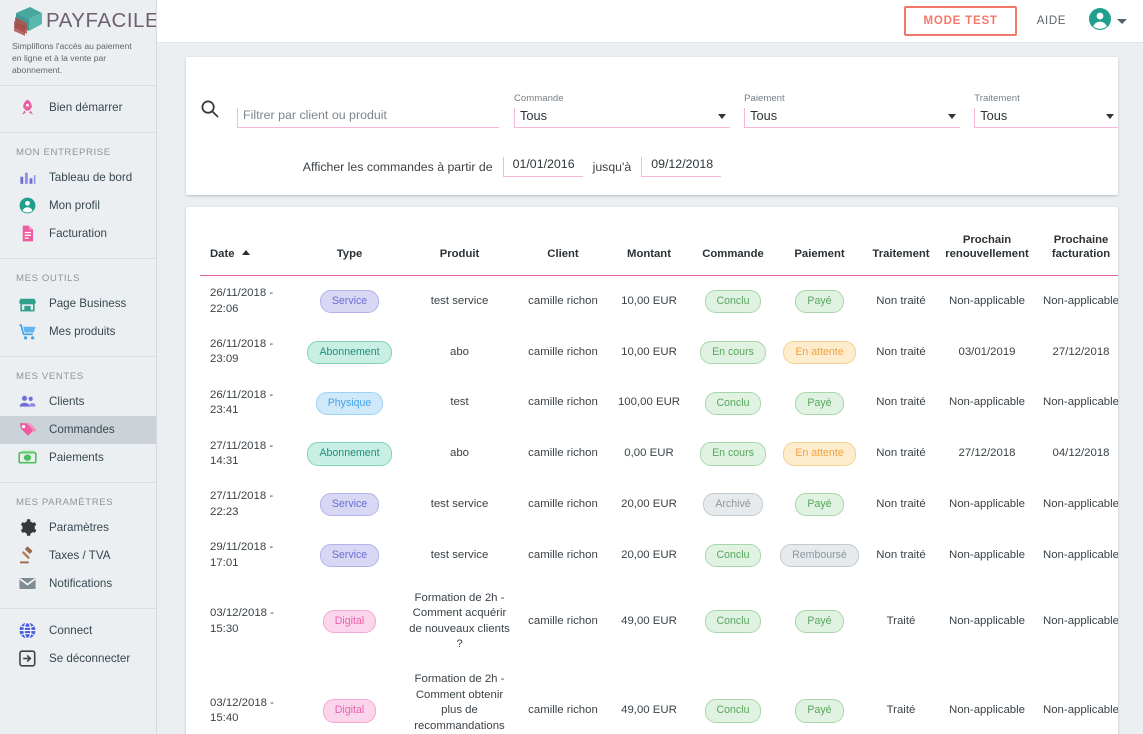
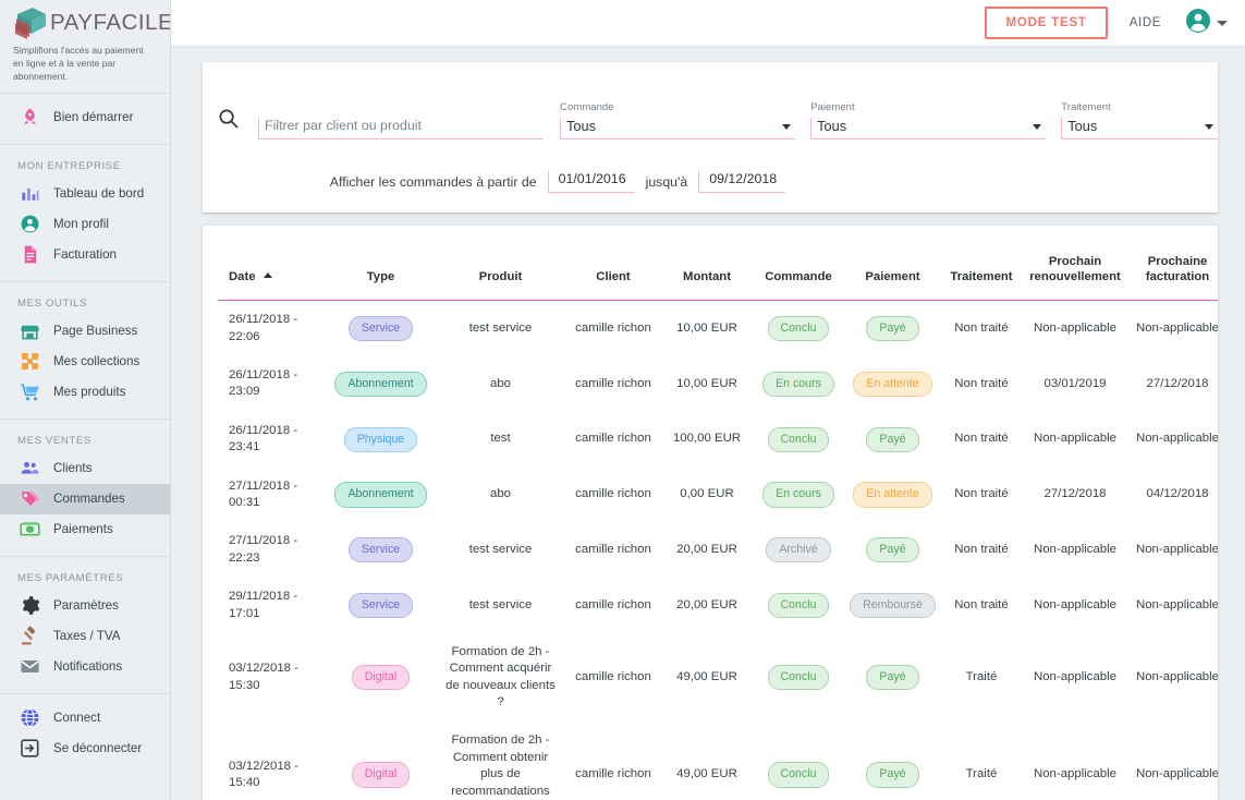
  PAYFACILE
  Simplifions l'accès au paiement en ligne et à la vente par abonnement.
  Bien démarrer
  MON ENTREPRISE
  Tableau de bord
  Mon profil
  Facturation
  MES OUTILS
  Page Business
+ Mes collections
  Mes produits
  MES VENTES
  Clients
  Commandes
  Paiements
  MES PARAMÈTRES
  Paramètres
  Taxes / TVA
  Notifications
  Connect
  Se déconnecter
  MODE TEST
  AIDE
  Filtrer par client ou produit
  Commande
  Tous
  Paiement
  Tous
  Traitement
  Tous
  Afficher les commandes à partir de
  01/01/2016
  jusqu'à
  09/12/2018
  Date	Type	Produit	Client	Montant	Commande	Paiement	Traitement	Prochain renouvellement	Prochaine facturation
  26/11/2018 - 22:06	Service	test service	camille richon	10,00 EUR	Conclu	Payé	Non traité	Non-applicable	Non-applicable
  26/11/2018 - 23:09	Abonnement	abo	camille richon	10,00 EUR	En cours	En attente	Non traité	03/01/2019	27/12/2018
  26/11/2018 - 23:41	Physique	test	camille richon	100,00 EUR	Conclu	Payé	Non traité	Non-applicable	Non-applicable
- 27/11/2018 - 14:31	Abonnement	abo	camille richon	0,00 EUR	En cours	En attente	Non traité	27/12/2018	04/12/2018
+ 27/11/2018 - 00:31	Abonnement	abo	camille richon	0,00 EUR	En cours	En attente	Non traité	27/12/2018	04/12/2018
  27/11/2018 - 22:23	Service	test service	camille richon	20,00 EUR	Archivé	Payé	Non traité	Non-applicable	Non-applicable
  29/11/2018 - 17:01	Service	test service	camille richon	20,00 EUR	Conclu	Remboursé	Non traité	Non-applicable	Non-applicable
  03/12/2018 - 15:30	Digital	Formation de 2h - Comment acquérir de nouveaux clients ?	camille richon	49,00 EUR	Conclu	Payé	Traité	Non-applicable	Non-applicable
  03/12/2018 - 15:40	Digital	Formation de 2h - Comment obtenir plus de recommandations	camille richon	49,00 EUR	Conclu	Payé	Traité	Non-applicable	Non-applicable
